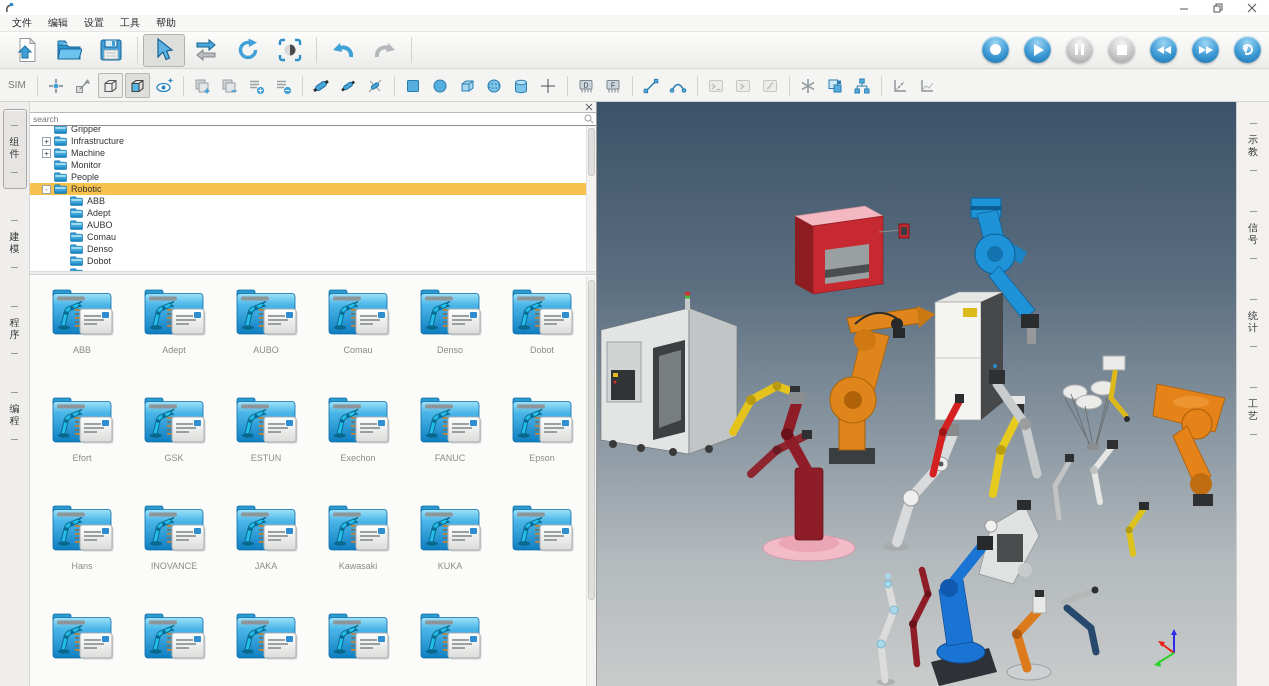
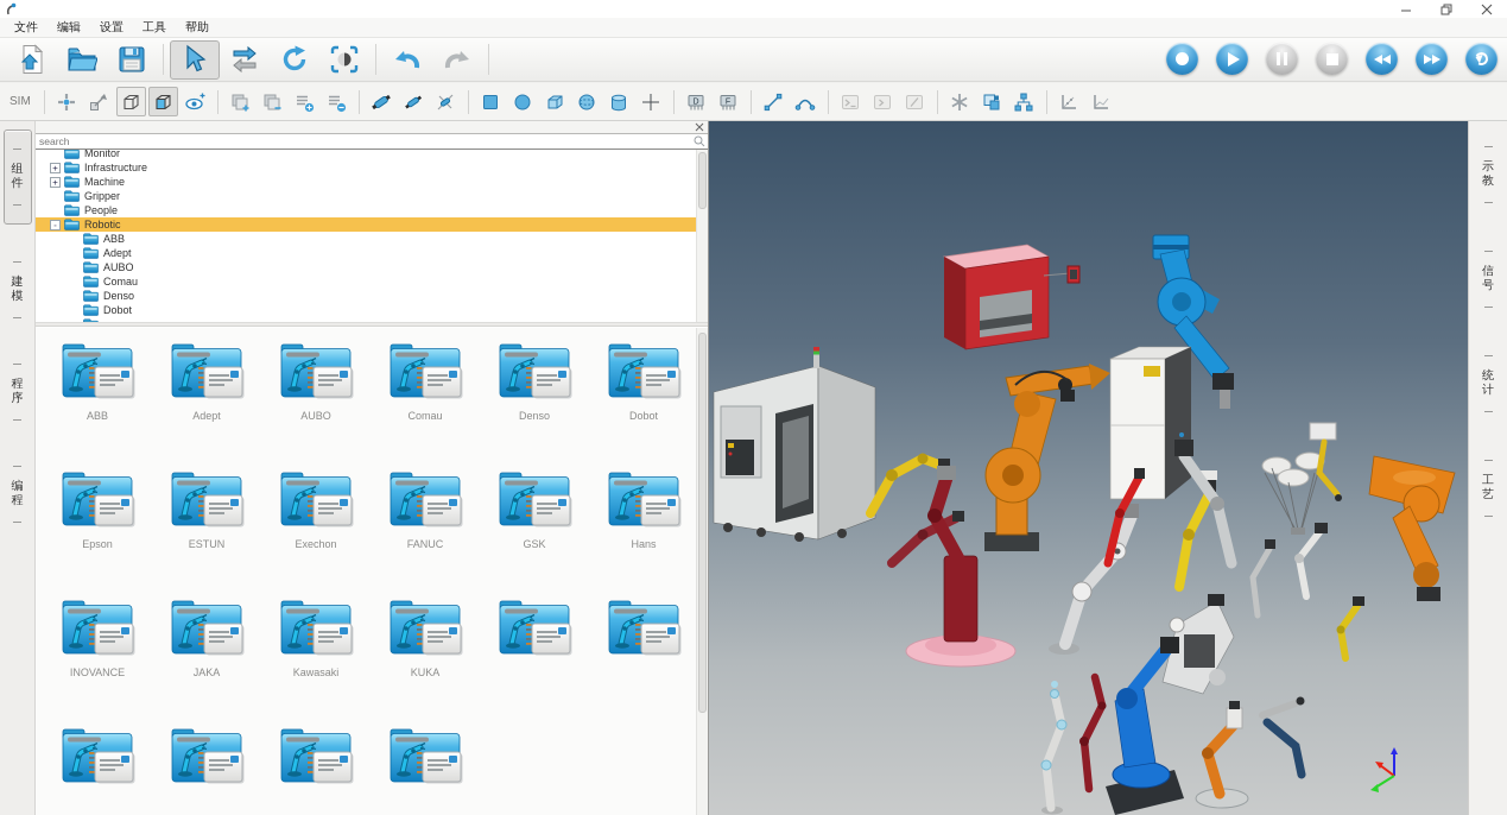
  文件
  编辑
  设置
  工具
  帮助
  SIM
  组件
  建模
  程序
  编程
  示教
  信号
  统计
  工艺
  search
- Gripper
+ Monitor
  +
  Infrastructure
  +
  Machine
- Monitor
+ Gripper
  People
  -
  Robotic
  ABB
  Adept
  AUBO
  Comau
  Denso
  Dobot
  ABB
  Adept
  AUBO
  Comau
  Denso
  Dobot
- Efort
- GSK
+ Epson
  ESTUN
  Exechon
  FANUC
- Epson
+ GSK
  Hans
  INOVANCE
  JAKA
  Kawasaki
  KUKA
